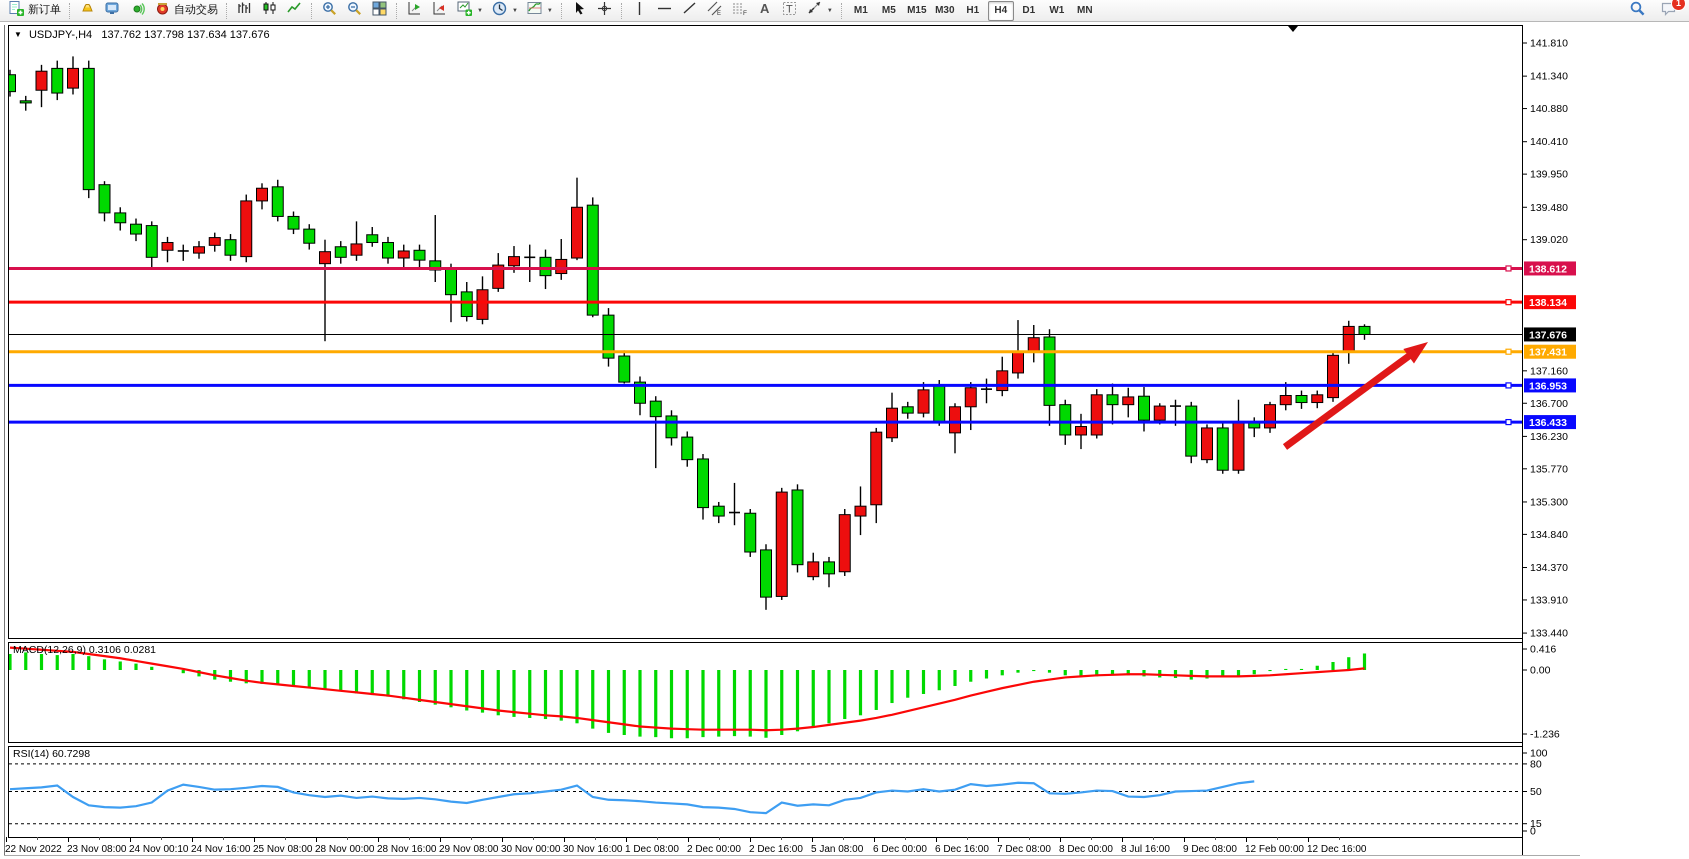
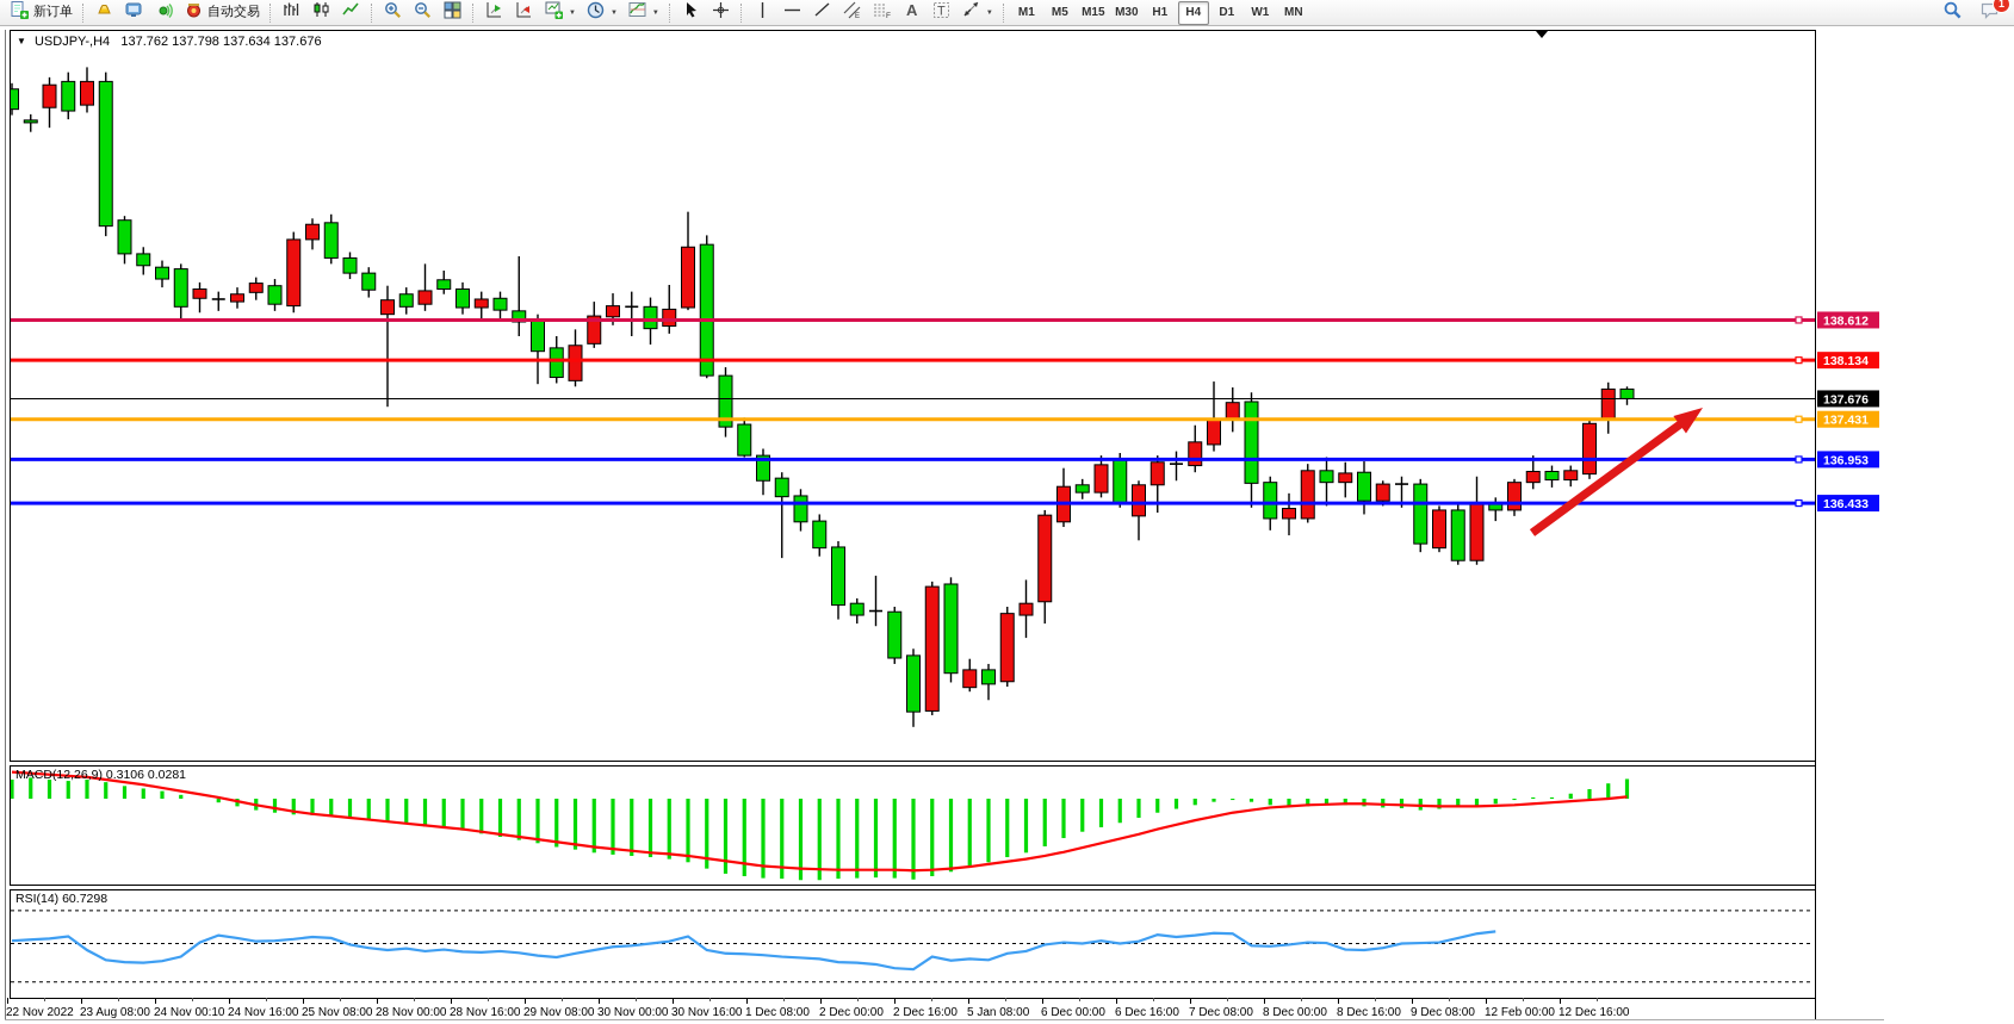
  新订单
  自动交易
  A
  T
  M1
  M5
  M15
  M30
  H1
  H4
  D1
  W1
  MN
  1
- 141.810
- 141.340
- 140.880
- 140.410
- 139.950
- 139.480
- 139.020
- 137.160
- 136.700
- 136.230
- 135.770
- 135.300
- 134.840
- 134.370
- 133.910
- 133.440
- 0.416
- 0.00
- -1.236
- 100
- 80
- 50
- 15
- 0
  138.612
  138.134
  137.676
  137.431
  136.953
  136.433
  22 Nov 2022
- 23 Nov 08:00
+ 23 Aug 08:00
  24 Nov 00:10
  24 Nov 16:00
  25 Nov 08:00
  28 Nov 00:00
  28 Nov 16:00
  29 Nov 08:00
  30 Nov 00:00
  30 Nov 16:00
  1 Dec 08:00
  2 Dec 00:00
  2 Dec 16:00
  5 Jan 08:00
  6 Dec 00:00
  6 Dec 16:00
  7 Dec 08:00
  8 Dec 00:00
- 8 Jul 16:00
+ 8 Dec 16:00
  9 Dec 08:00
  12 Feb 00:00
  12 Dec 16:00
  ▼ USDJPY-,H4 137.762 137.798 137.634 137.676
  MACD(12,26,9) 0.3106 0.0281
  RSI(14) 60.7298
